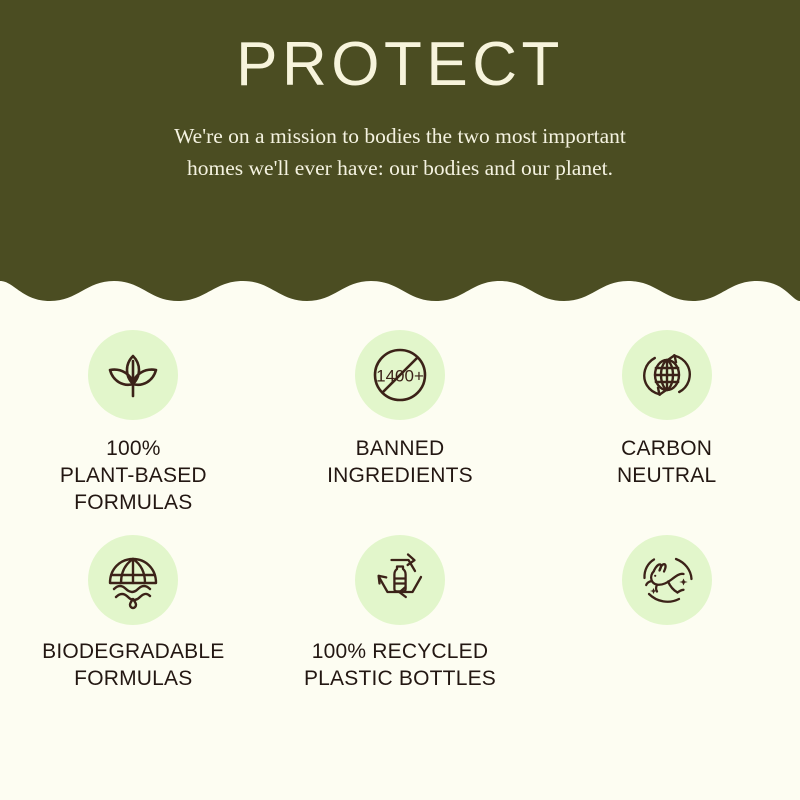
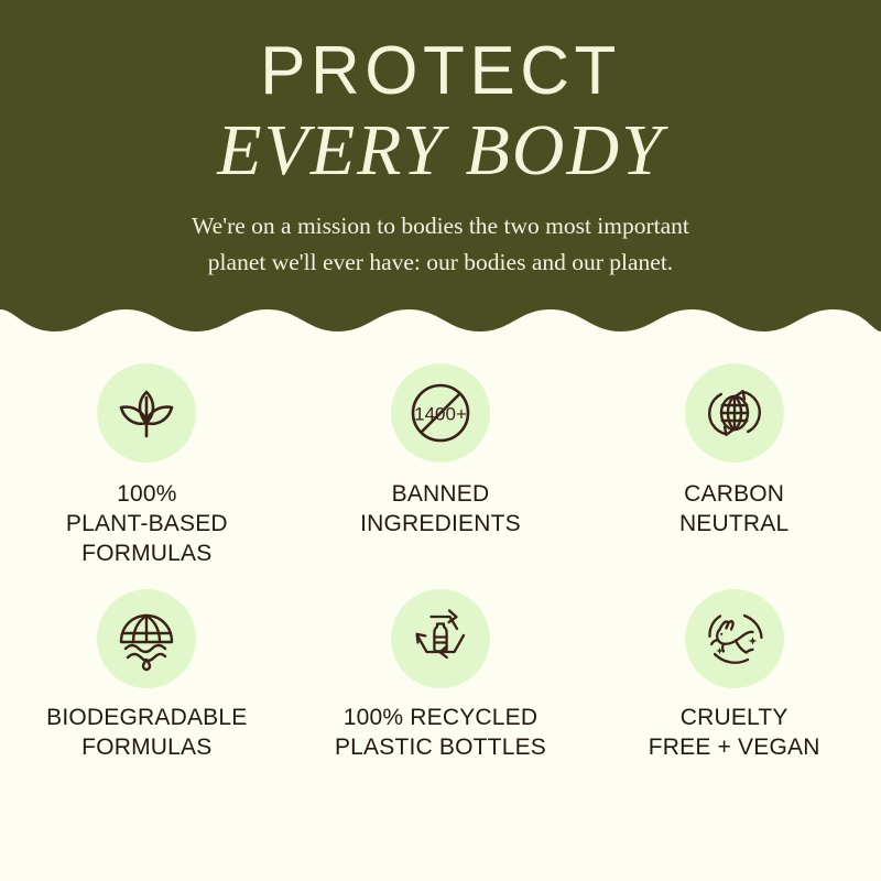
  PROTECT
+ EVERY BODY
  We're on a mission to bodies the two most important
- homes we'll ever have: our bodies and our planet.
+ planet we'll ever have: our bodies and our planet.
  100%
  PLANT-BASED
  FORMULAS
  1400+
  BANNED
  INGREDIENTS
  CARBON
  NEUTRAL
  BIODEGRADABLE
  FORMULAS
  100% RECYCLED
  PLASTIC BOTTLES
+ CRUELTY
+ FREE + VEGAN
